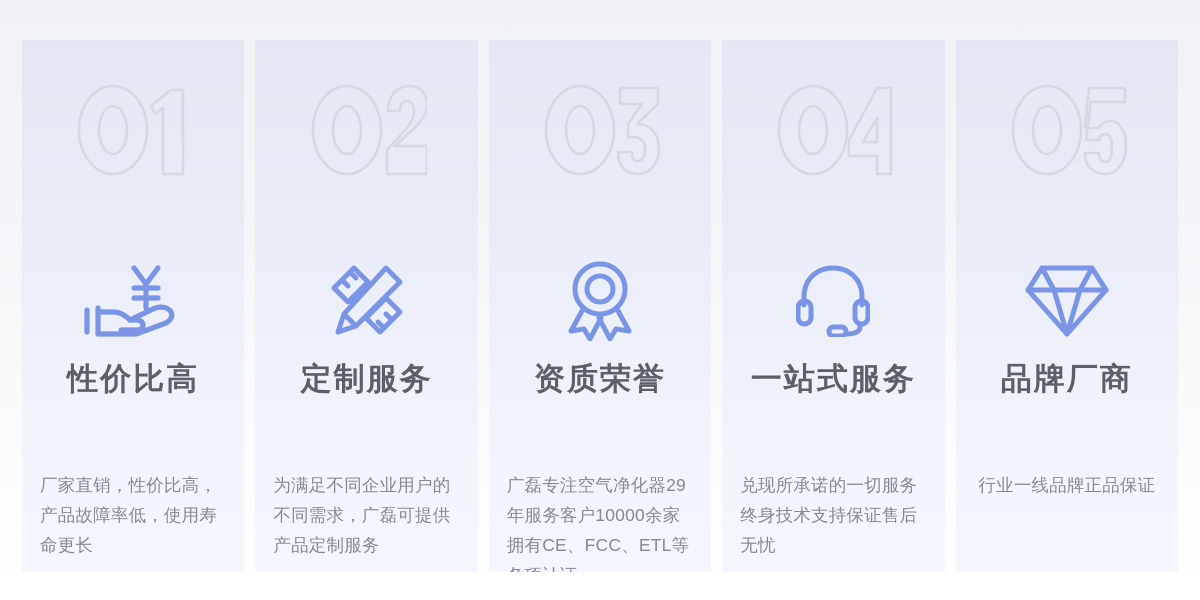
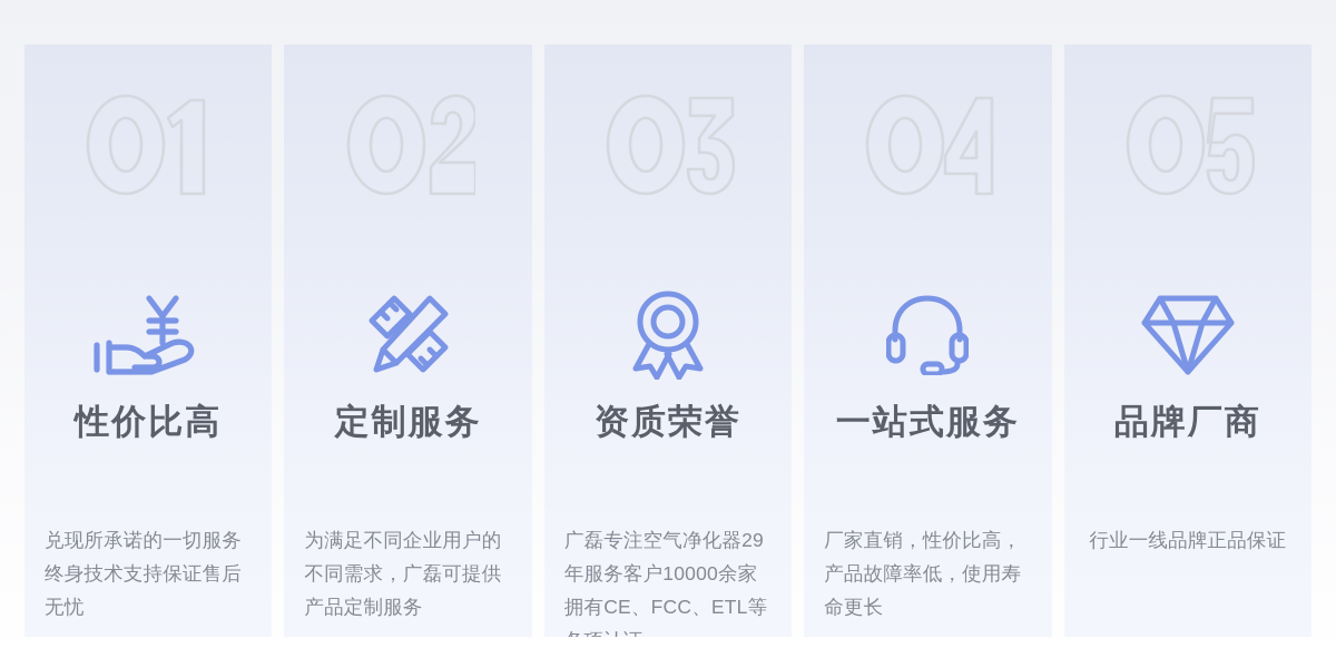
  性价比高
- 厂家直销，性价比高，产品故障率低，使用寿命更长
+ 兑现所承诺的一切服务终身技术支持保证售后无忧
  定制服务
  为满足不同企业用户的不同需求，广磊可提供产品定制服务
  资质荣誉
  广磊专注空气净化器29年服务客户10000余家拥有CE、FCC、ETL等
  一站式服务
- 兑现所承诺的一切服务终身技术支持保证售后无忧
+ 厂家直销，性价比高，产品故障率低，使用寿命更长
  品牌厂商
  行业一线品牌正品保证
